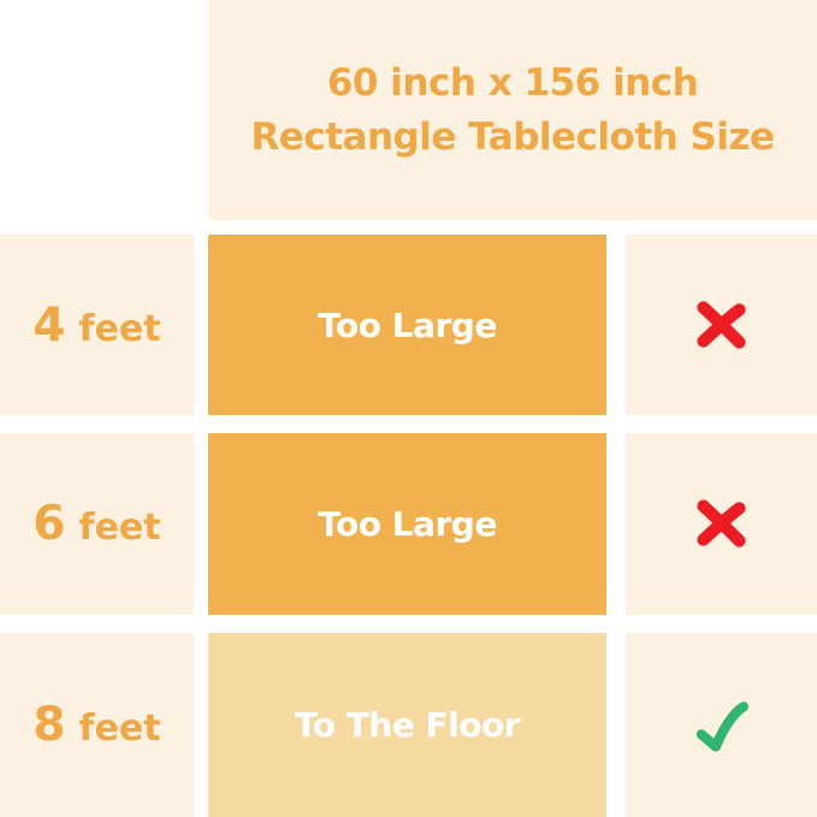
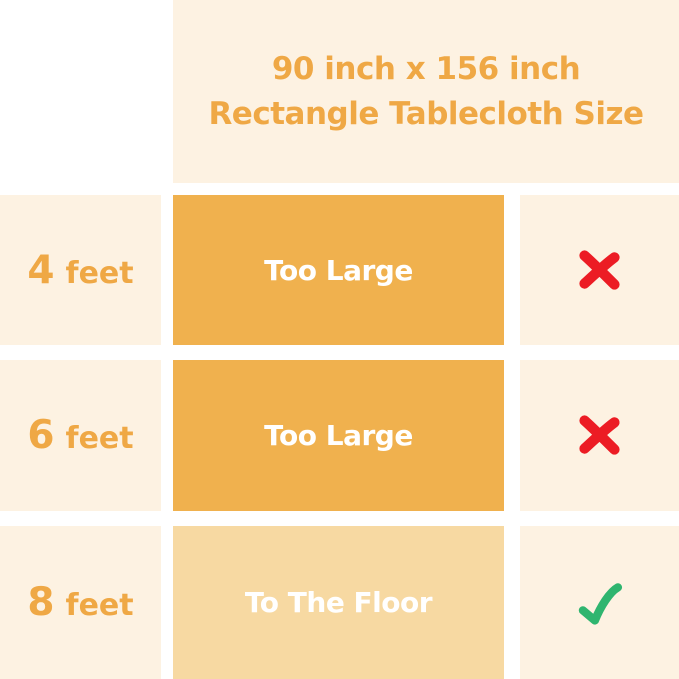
- 60 inch x 156 inch
+ 90 inch x 156 inch
  Rectangle Tablecloth Size
  4
  feet
  Too Large
  6
  feet
  Too Large
  8
  feet
  To The Floor
